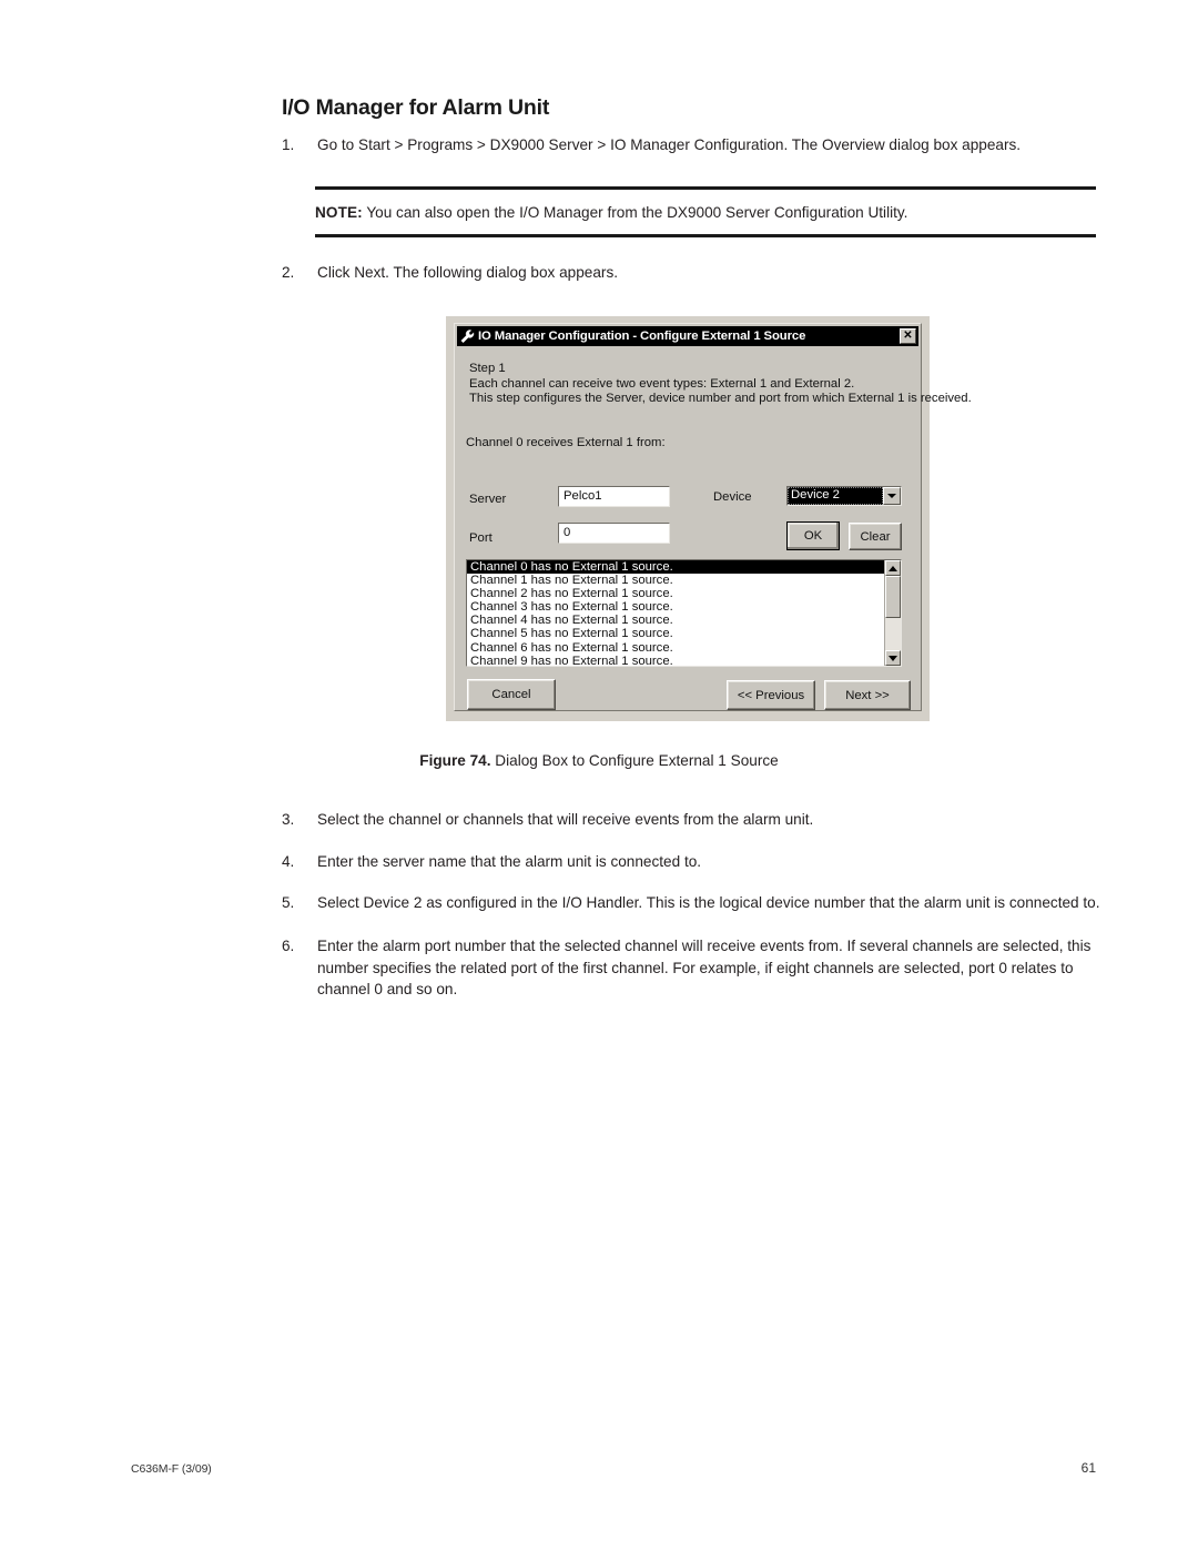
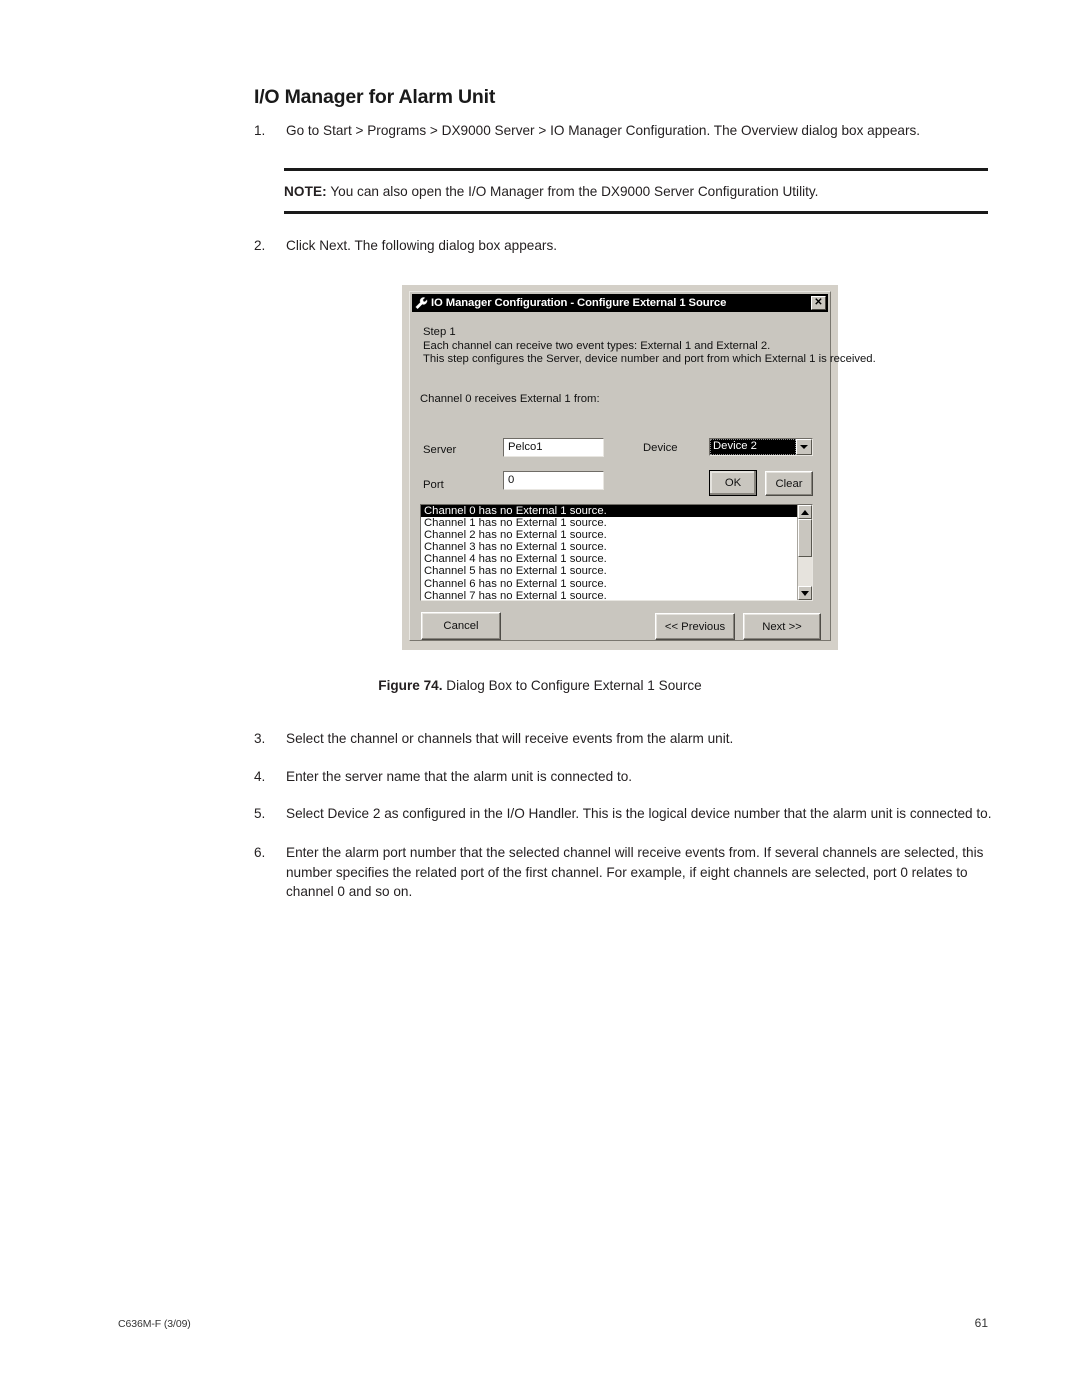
  I/O Manager for Alarm Unit
  1.
  Go to Start > Programs > DX9000 Server > IO Manager Configuration. The Overview dialog box appears.
  NOTE: You can also open the I/O Manager from the DX9000 Server Configuration Utility.
  2.
  Click Next. The following dialog box appears.
  IO Manager Configuration - Configure External 1 Source
  ✕
  Step 1
  Each channel can receive two event types: External 1 and External 2.
  This step configures the Server, device number and port from which External 1 is received.
  Channel 0 receives External 1 from:
  Server
  Pelco1
  Port
  0
  Device
  Device 2
  OK
  Clear
  Channel 0 has no External 1 source.
  Channel 1 has no External 1 source.
  Channel 2 has no External 1 source.
  Channel 3 has no External 1 source.
  Channel 4 has no External 1 source.
  Channel 5 has no External 1 source.
  Channel 6 has no External 1 source.
- Channel 9 has no External 1 source.
+ Channel 7 has no External 1 source.
  Cancel
  << Previous
  Next >>
  Figure 74. Dialog Box to Configure External 1 Source
  3.
  Select the channel or channels that will receive events from the alarm unit.
  4.
  Enter the server name that the alarm unit is connected to.
  5.
  Select Device 2 as configured in the I/O Handler. This is the logical device number that the alarm unit is connected to.
  6.
  Enter the alarm port number that the selected channel will receive events from. If several channels are selected, this number specifies the related port of the first channel. For example, if eight channels are selected, port 0 relates to channel 0 and so on.
  C636M-F (3/09)
  61
